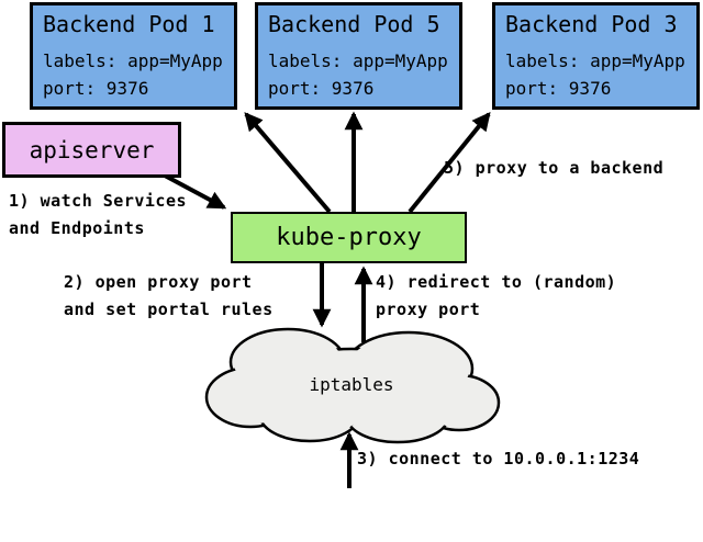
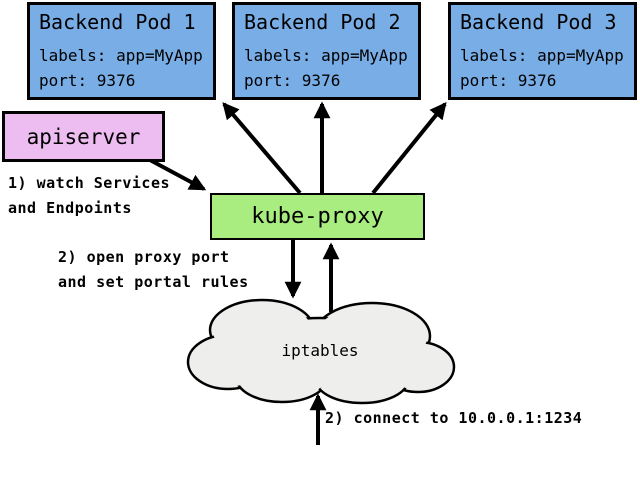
  Backend Pod 1
  labels: app=MyApp
  port: 9376
- Backend Pod 5
+ Backend Pod 2
  labels: app=MyApp
  port: 9376
  Backend Pod 3
  labels: app=MyApp
  port: 9376
  apiserver
  kube-proxy
  iptables
  1) watch Services
  and Endpoints
  2) open proxy port
  and set portal rules
- 3) connect to 10.0.0.1:1234
+ 2) connect to 10.0.0.1:1234
- 4) redirect to (random)
- proxy port
- 5) proxy to a backend
